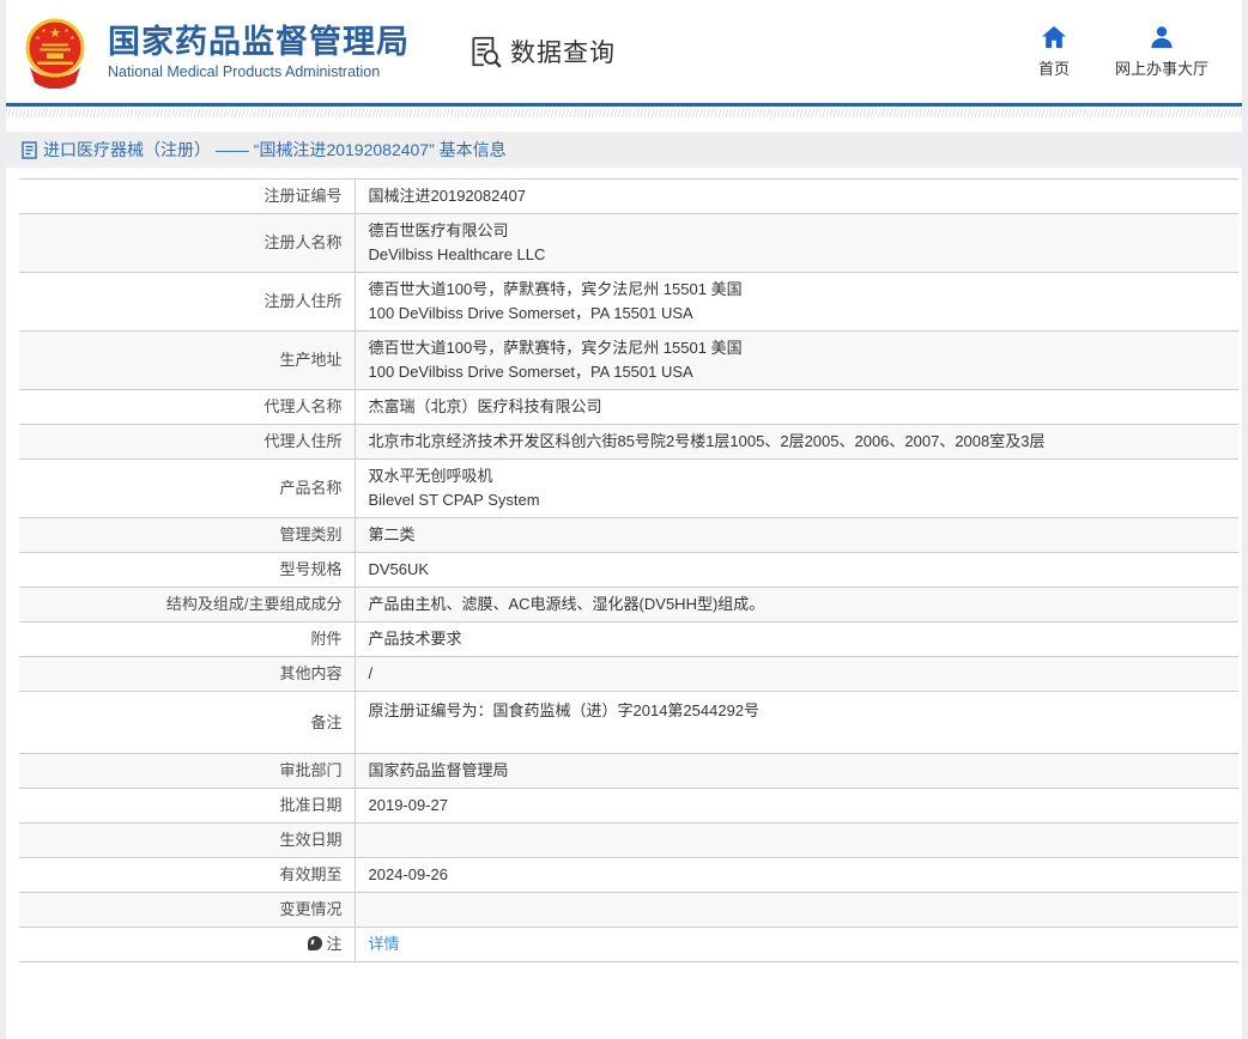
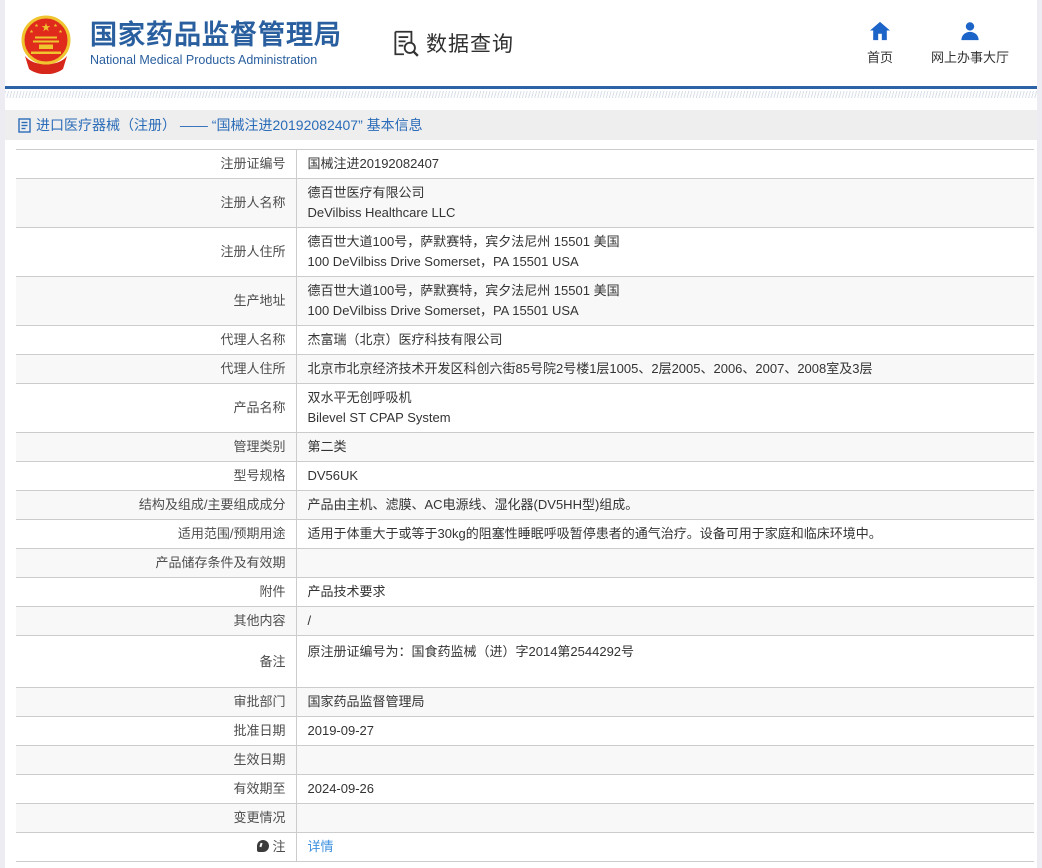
  国家药品监督管理局
  National Medical Products Administration
  数据查询
  首页
  网上办事大厅
  进口医疗器械（注册） —— “国械注进20192082407” 基本信息
  注册证编号	国械注进20192082407
  注册人名称	德百世医疗有限公司DeVilbiss Healthcare LLC
  注册人住所	德百世大道100号，萨默赛特，宾夕法尼州 15501 美国100 DeVilbiss Drive Somerset，PA 15501 USA
  生产地址	德百世大道100号，萨默赛特，宾夕法尼州 15501 美国100 DeVilbiss Drive Somerset，PA 15501 USA
  代理人名称	杰富瑞（北京）医疗科技有限公司
  代理人住所	北京市北京经济技术开发区科创六街85号院2号楼1层1005、2层2005、2006、2007、2008室及3层
  产品名称	双水平无创呼吸机Bilevel ST CPAP System
  管理类别	第二类
  型号规格	DV56UK
  结构及组成/主要组成成分	产品由主机、滤膜、AC电源线、湿化器(DV5HH型)组成。
+ 适用范围/预期用途	适用于体重大于或等于30kg的阻塞性睡眠呼吸暂停患者的通气治疗。设备可用于家庭和临床环境中。
+ 产品储存条件及有效期
  附件	产品技术要求
  其他内容	/
  备注	原注册证编号为：国食药监械（进）字2014第2544292号
  审批部门	国家药品监督管理局
  批准日期	2019-09-27
  生效日期
  有效期至	2024-09-26
  变更情况
  注	详情
